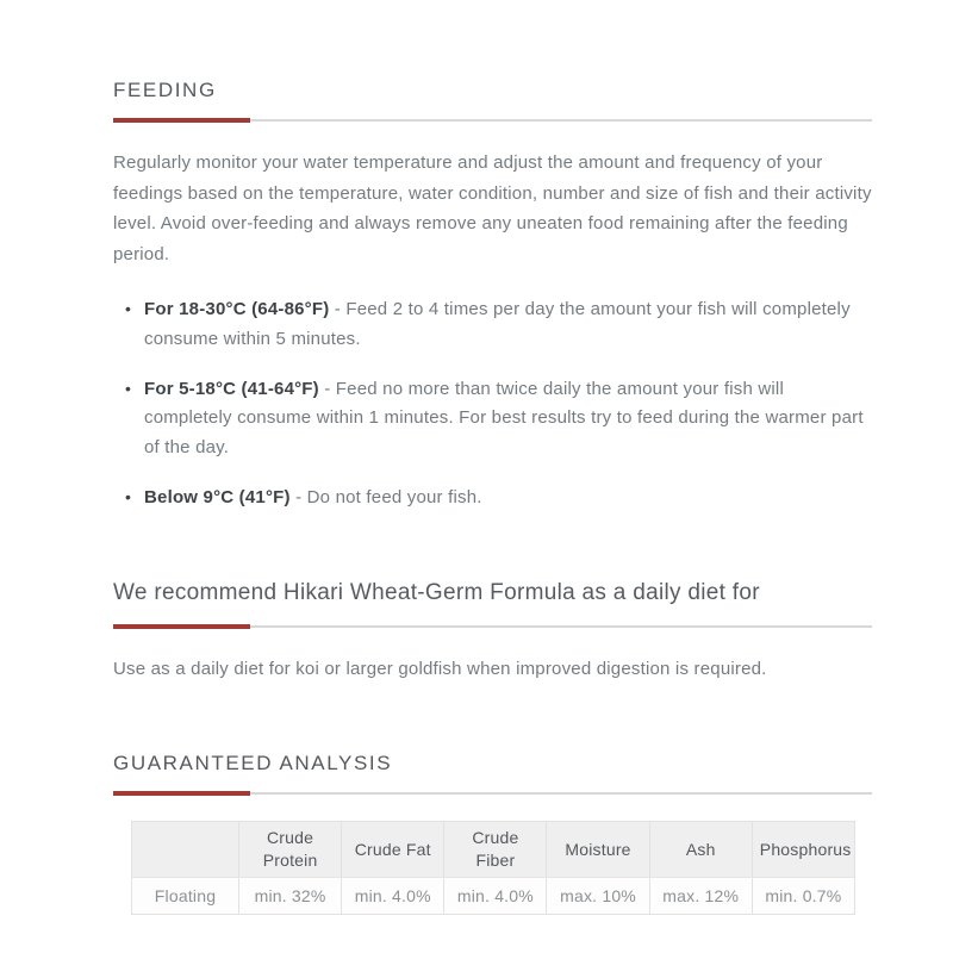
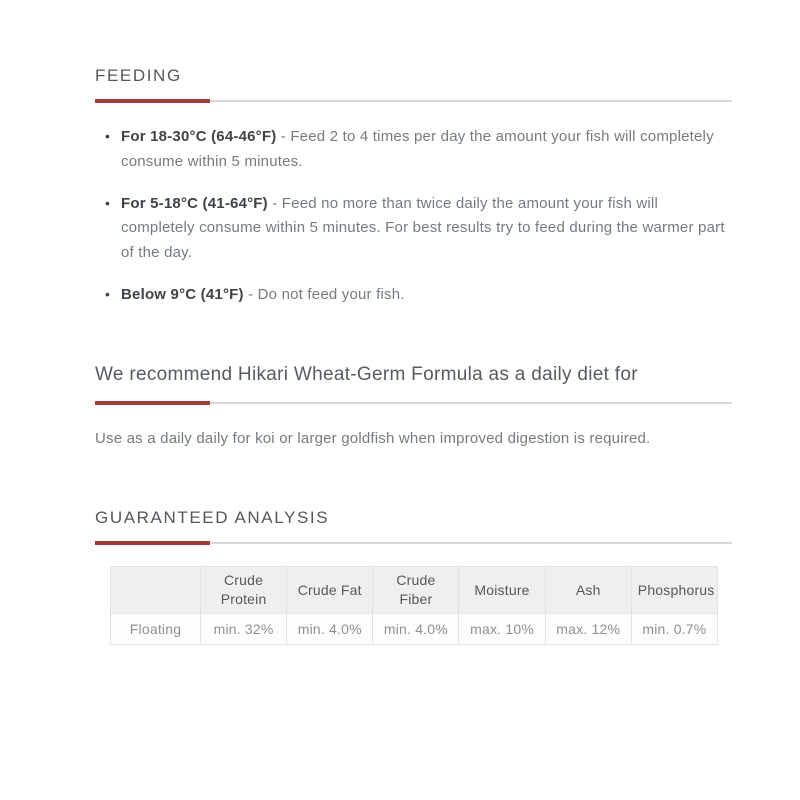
  FEEDING
- Regularly monitor your water temperature and adjust the amount and frequency of your feedings based on the temperature, water condition, number and size of fish and their activity level. Avoid over-feeding and always remove any uneaten food remaining after the feeding period.
- For 18-30°C (64-86°F) - Feed 2 to 4 times per day the amount your fish will completely consume within 5 minutes.
+ For 18-30°C (64-46°F) - Feed 2 to 4 times per day the amount your fish will completely consume within 5 minutes.
- For 5-18°C (41-64°F) - Feed no more than twice daily the amount your fish will completely consume within 1 minutes. For best results try to feed during the warmer part of the day.
+ For 5-18°C (41-64°F) - Feed no more than twice daily the amount your fish will completely consume within 5 minutes. For best results try to feed during the warmer part of the day.
  Below 9°C (41°F) - Do not feed your fish.
  We recommend Hikari Wheat-Germ Formula as a daily diet for
- Use as a daily diet for koi or larger goldfish when improved digestion is required.
+ Use as a daily daily for koi or larger goldfish when improved digestion is required.
  GUARANTEED ANALYSIS
  	Crude Protein	Crude Fat	Crude Fiber	Moisture	Ash	Phosphorus
  Floating	min. 32%	min. 4.0%	min. 4.0%	max. 10%	max. 12%	min. 0.7%
